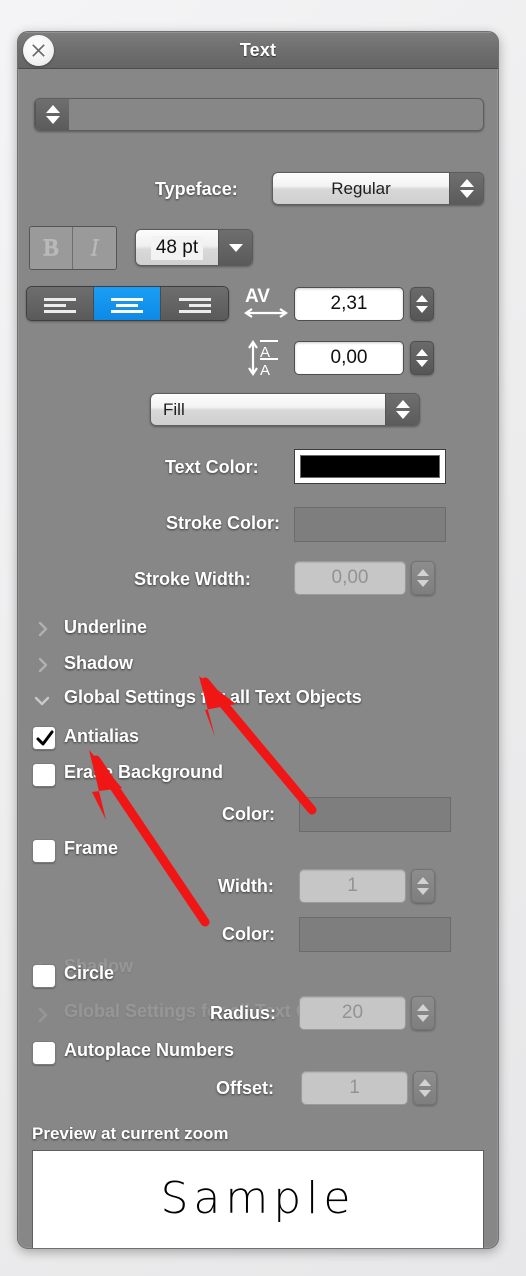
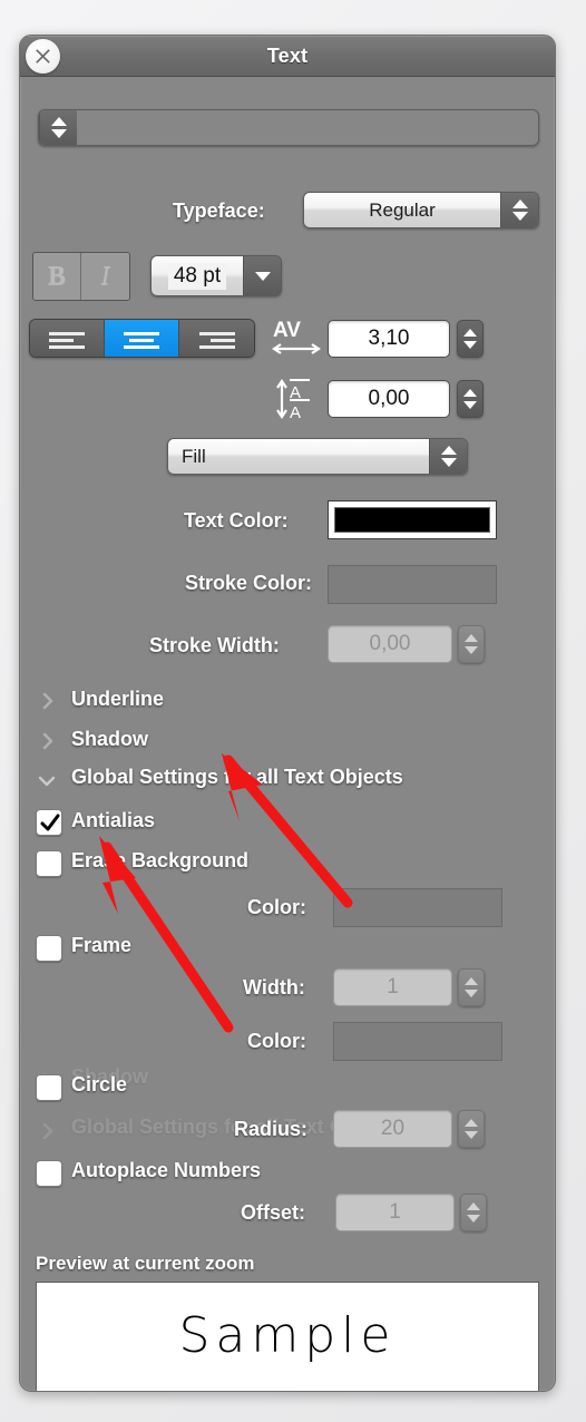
  Text
  Typeface:
  Regular
  B
  I
  48 pt
  AV
- 2,31
+ 3,10
  A
  A
  0,00
  Fill
  Text Color:
  Stroke Color:
  Stroke Width:
  0,00
  Underline
  Shadow
  Global Settings f all Text Objects
  Antialias
  Era Background
  Color:
  Frame
  Width:
  1
  Color:
  Shadow
  Global Settings for all Text
  Circle
  Radius:
  20
  Autoplace Numbers
  Offset:
  1
  Preview at current zoom
  Sample
